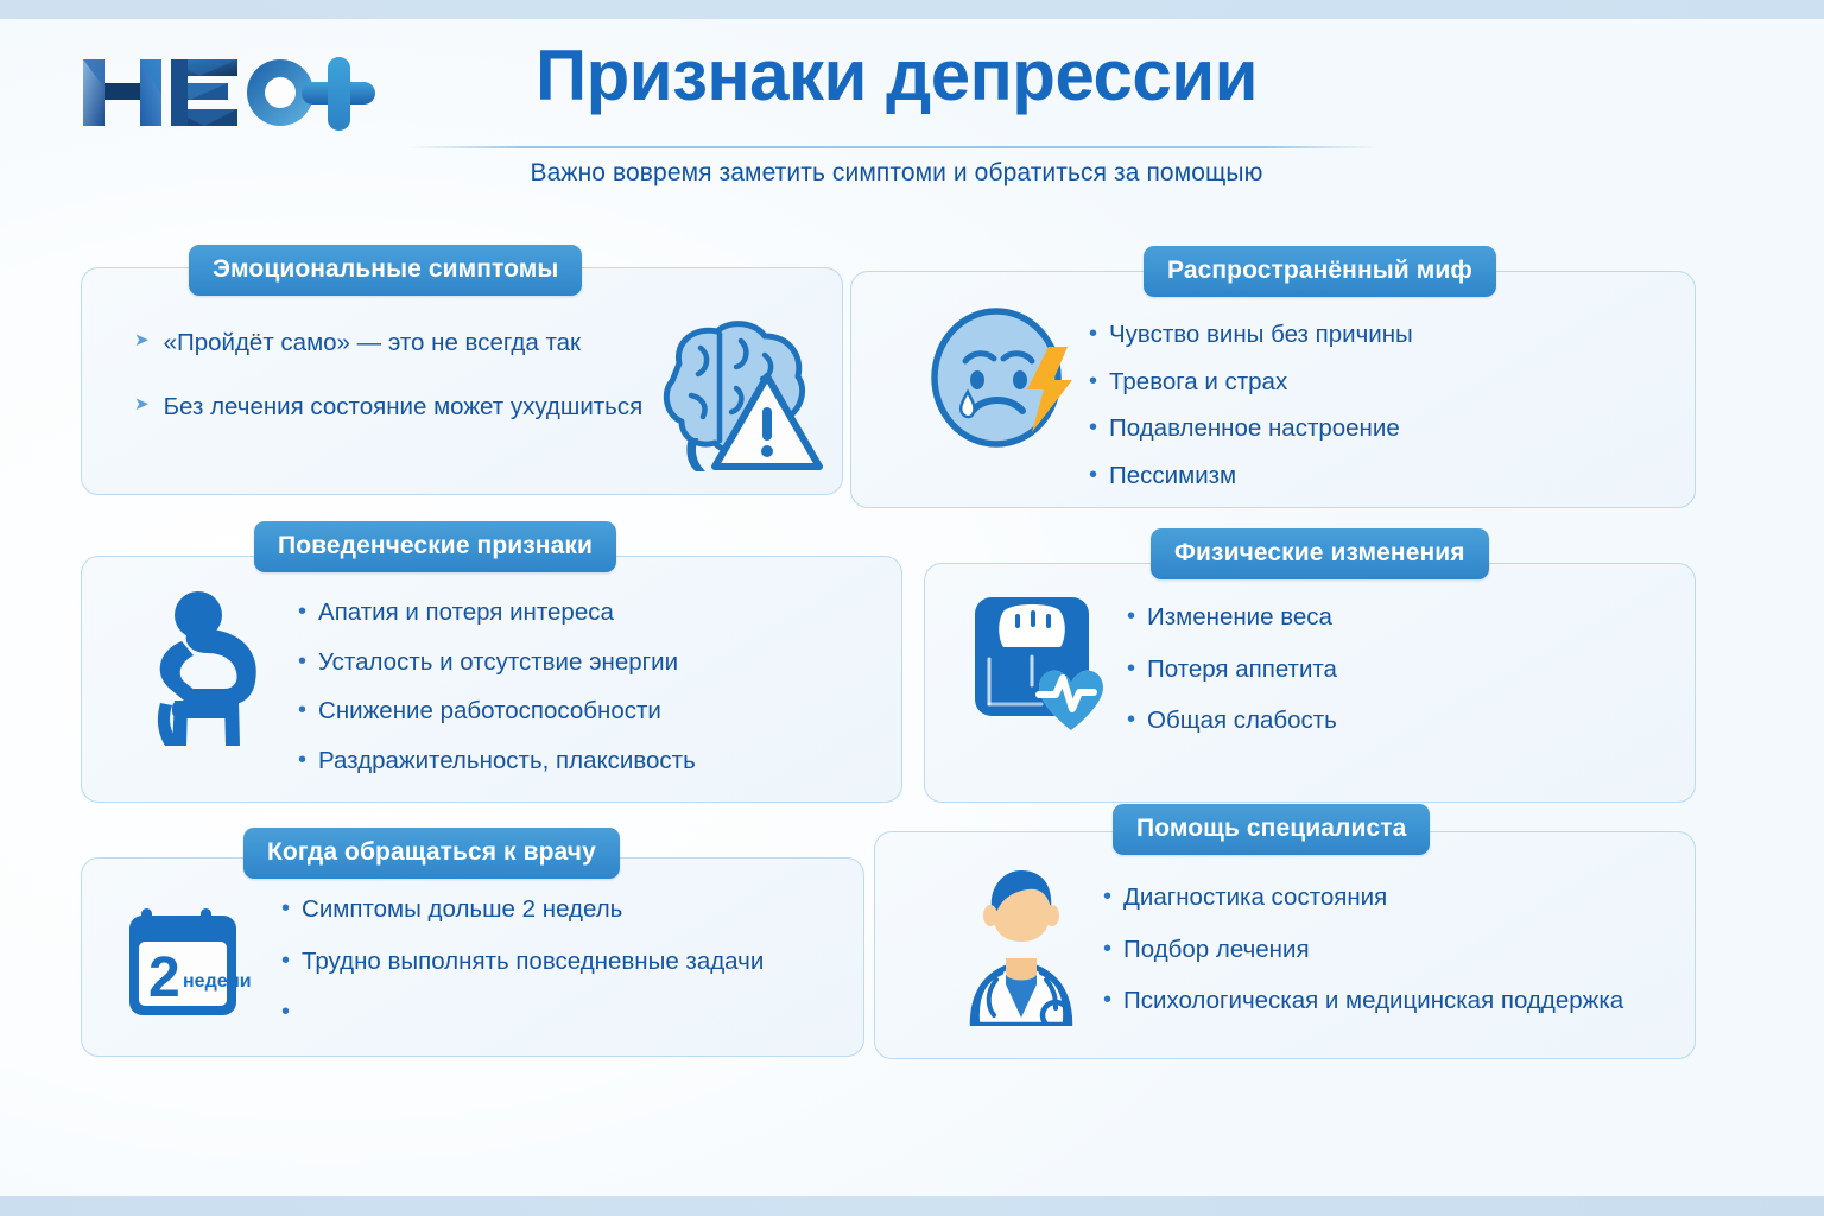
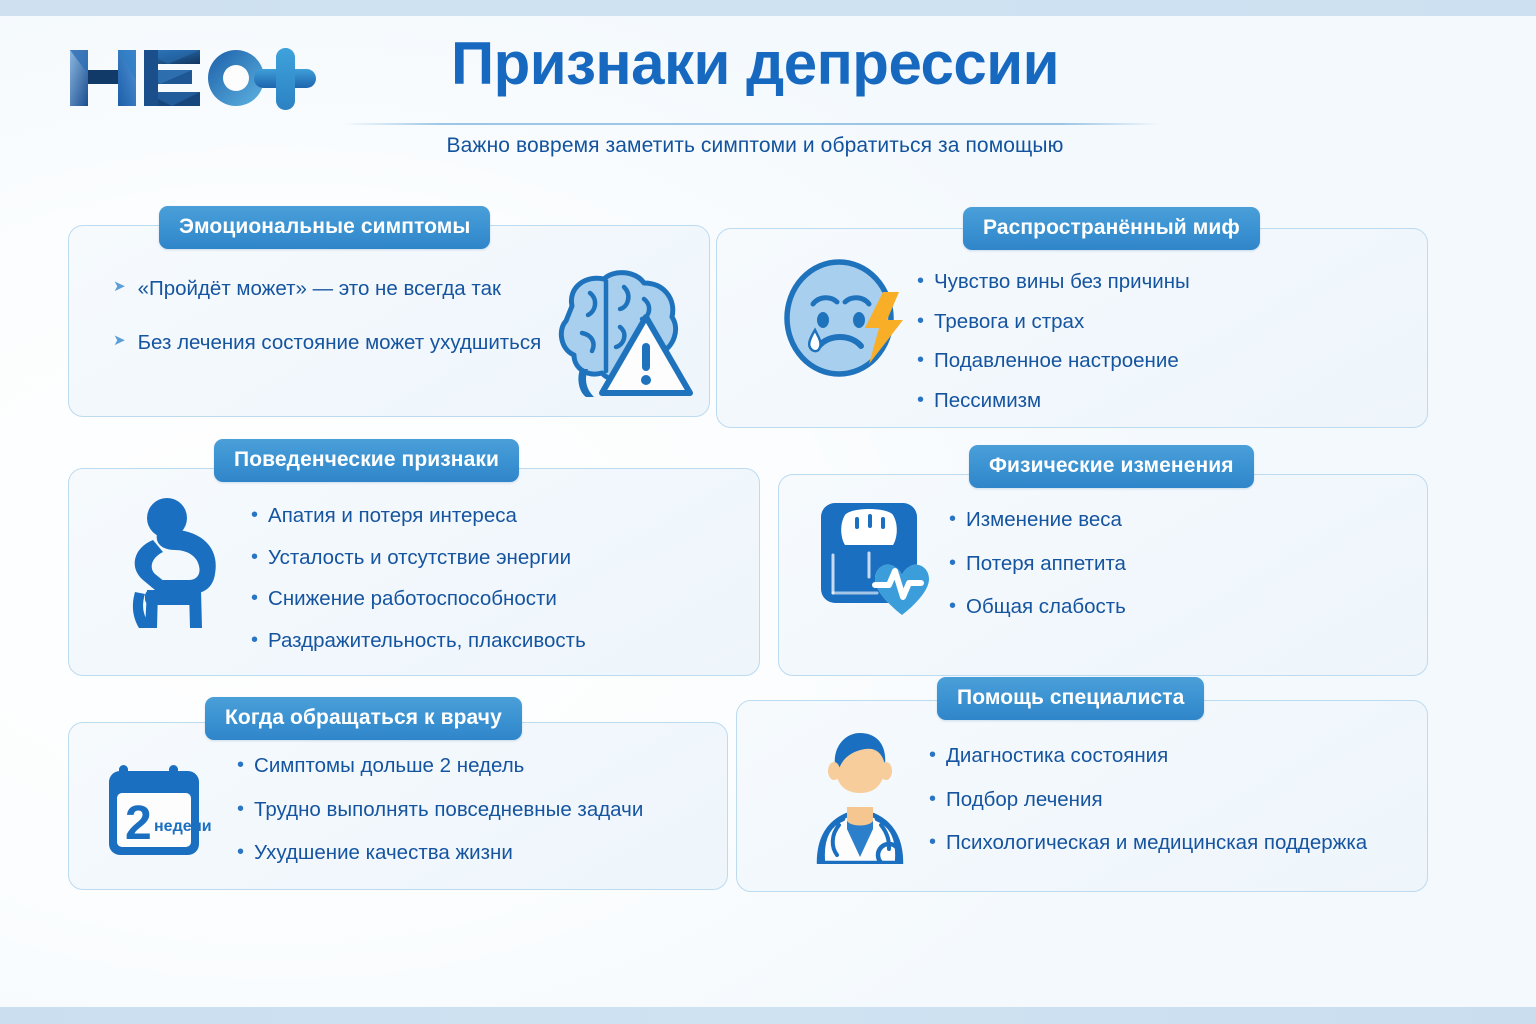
  Признаки депрессии
  Важно вовремя заметить симптоми и обратиться за помощыю
  ➤
- «Пройдёт само» — это не всегда так
+ «Пройдёт может» — это не всегда так
  ➤
  Без лечения состояние может ухудшиться
  Эмоциональные симптомы
  •
  Чувство вины без причины
  •
  Тревога и страх
  •
  Подавленное настроение
  •
  Пессимизм
  Распространённый миф
  •
  Апатия и потеря интереса
  •
  Усталость и отсутствие энергии
  •
  Снижение работоспособности
  •
  Раздражительность, плаксивость
  Поведенческие признаки
  •
  Изменение веса
  •
  Потеря аппетита
  •
  Общая слабость
  Физические изменения
  2
  недели
  •
  Симптомы дольше 2 недель
  •
  Трудно выполнять повседневные задачи
  •
+ Ухудшение качества жизни
  Когда обращаться к врачу
  •
  Диагностика состояния
  •
  Подбор лечения
  •
  Психологическая и медицинская поддержка
  Помощь специалиста
